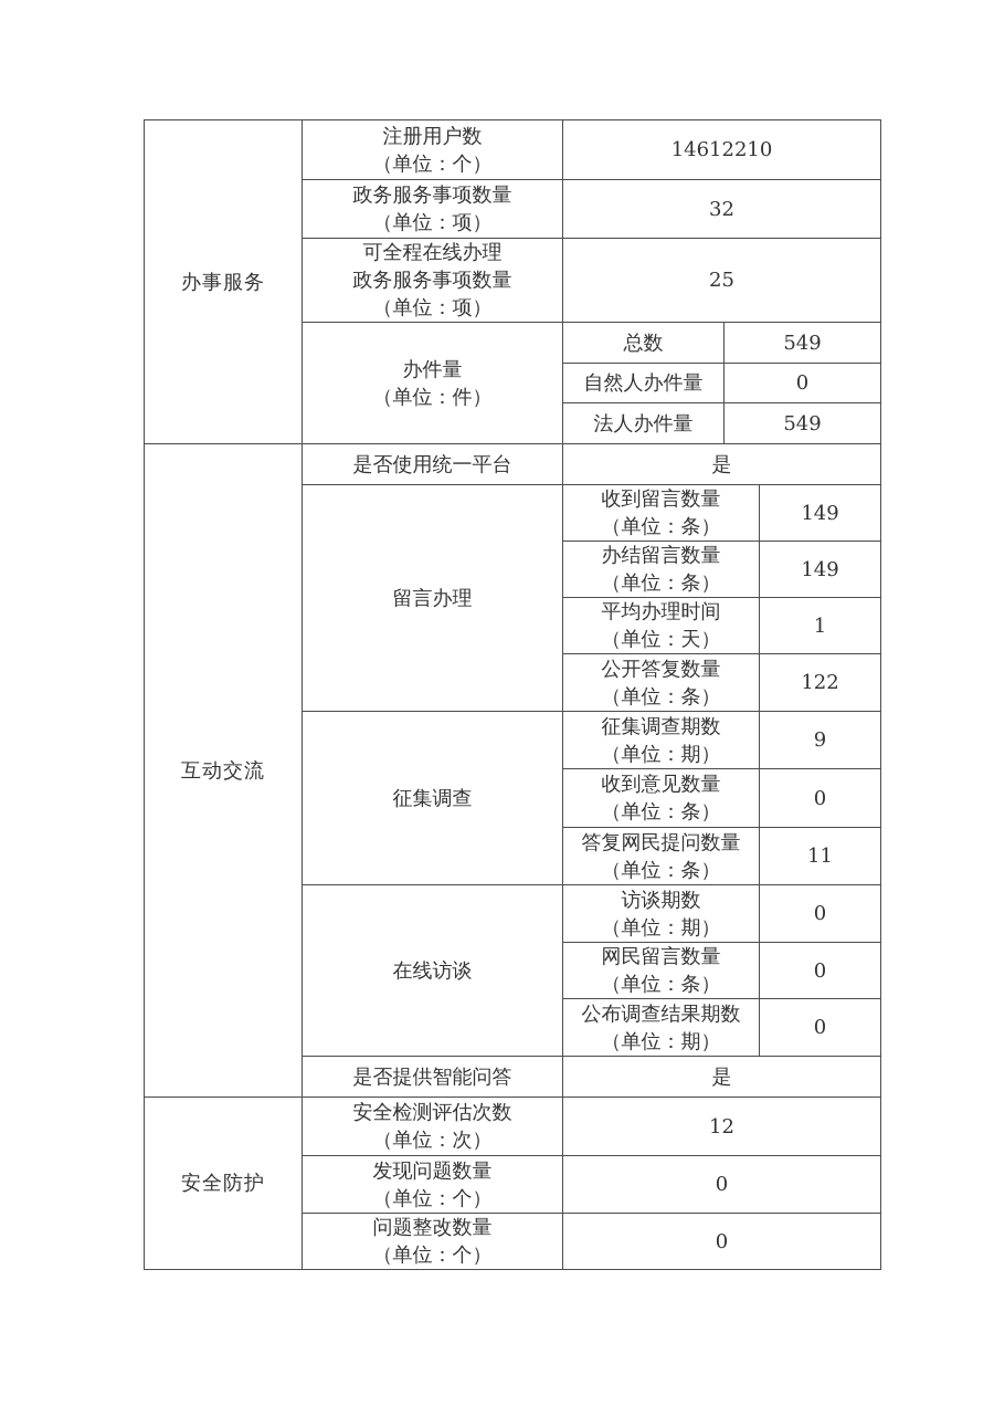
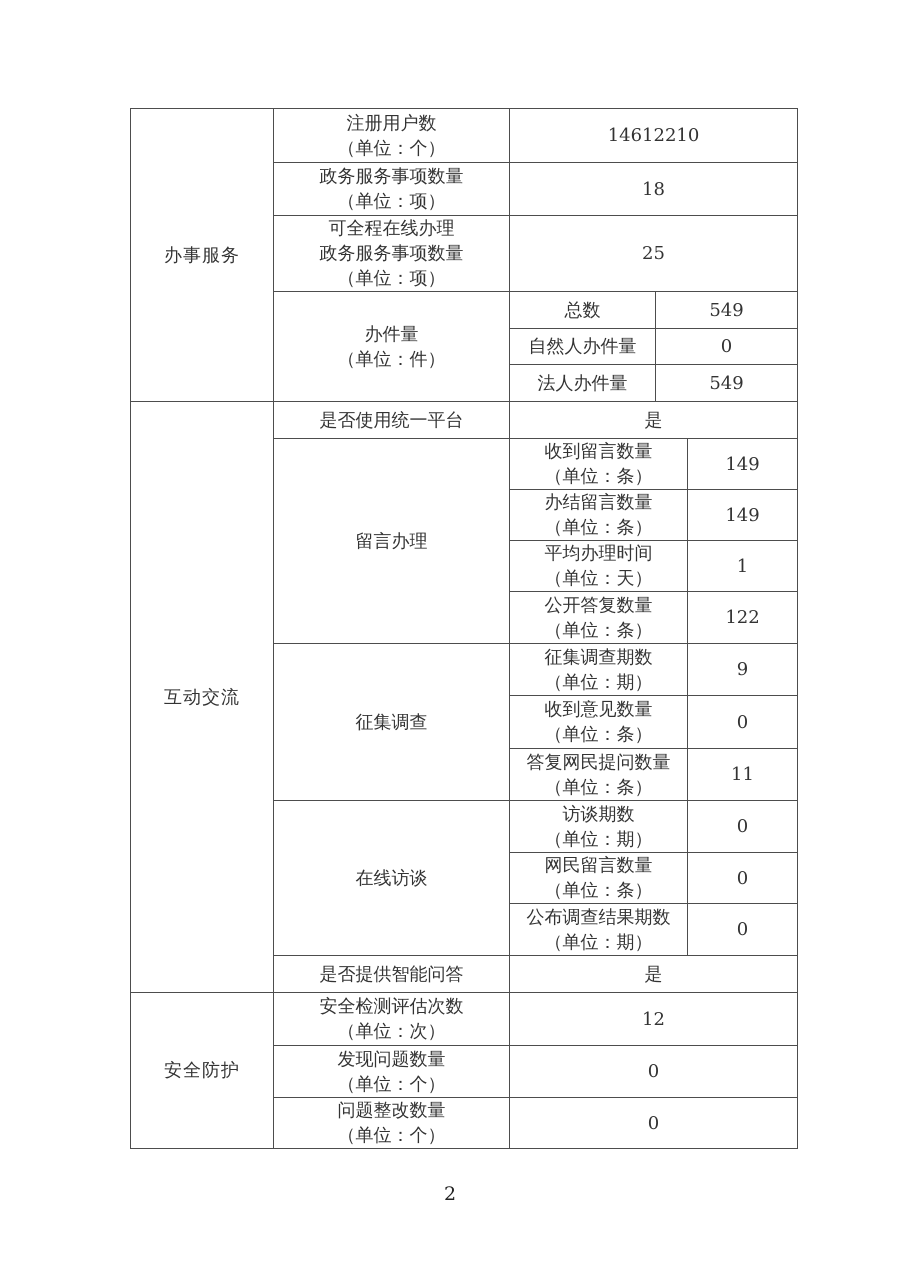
  办事服务	注册用户数 （单位：个）	14612210
- 政务服务事项数量 （单位：项）	32
+ 政务服务事项数量 （单位：项）	18
  可全程在线办理 政务服务事项数量 （单位：项）	25
  办件量 （单位：件）	总数	549
  自然人办件量	0
  法人办件量	549
  互动交流	是否使用统一平台	是
  留言办理	收到留言数量 （单位：条）	149
  办结留言数量 （单位：条）	149
  平均办理时间 （单位：天）	1
  公开答复数量 （单位：条）	122
  征集调查	征集调查期数 （单位：期）	9
  收到意见数量 （单位：条）	0
  答复网民提问数量 （单位：条）	11
  在线访谈	访谈期数 （单位：期）	0
  网民留言数量 （单位：条）	0
  公布调查结果期数 （单位：期）	0
  是否提供智能问答	是
  安全防护	安全检测评估次数 （单位：次）	12
  发现问题数量 （单位：个）	0
  问题整改数量 （单位：个）	0
+ 2
